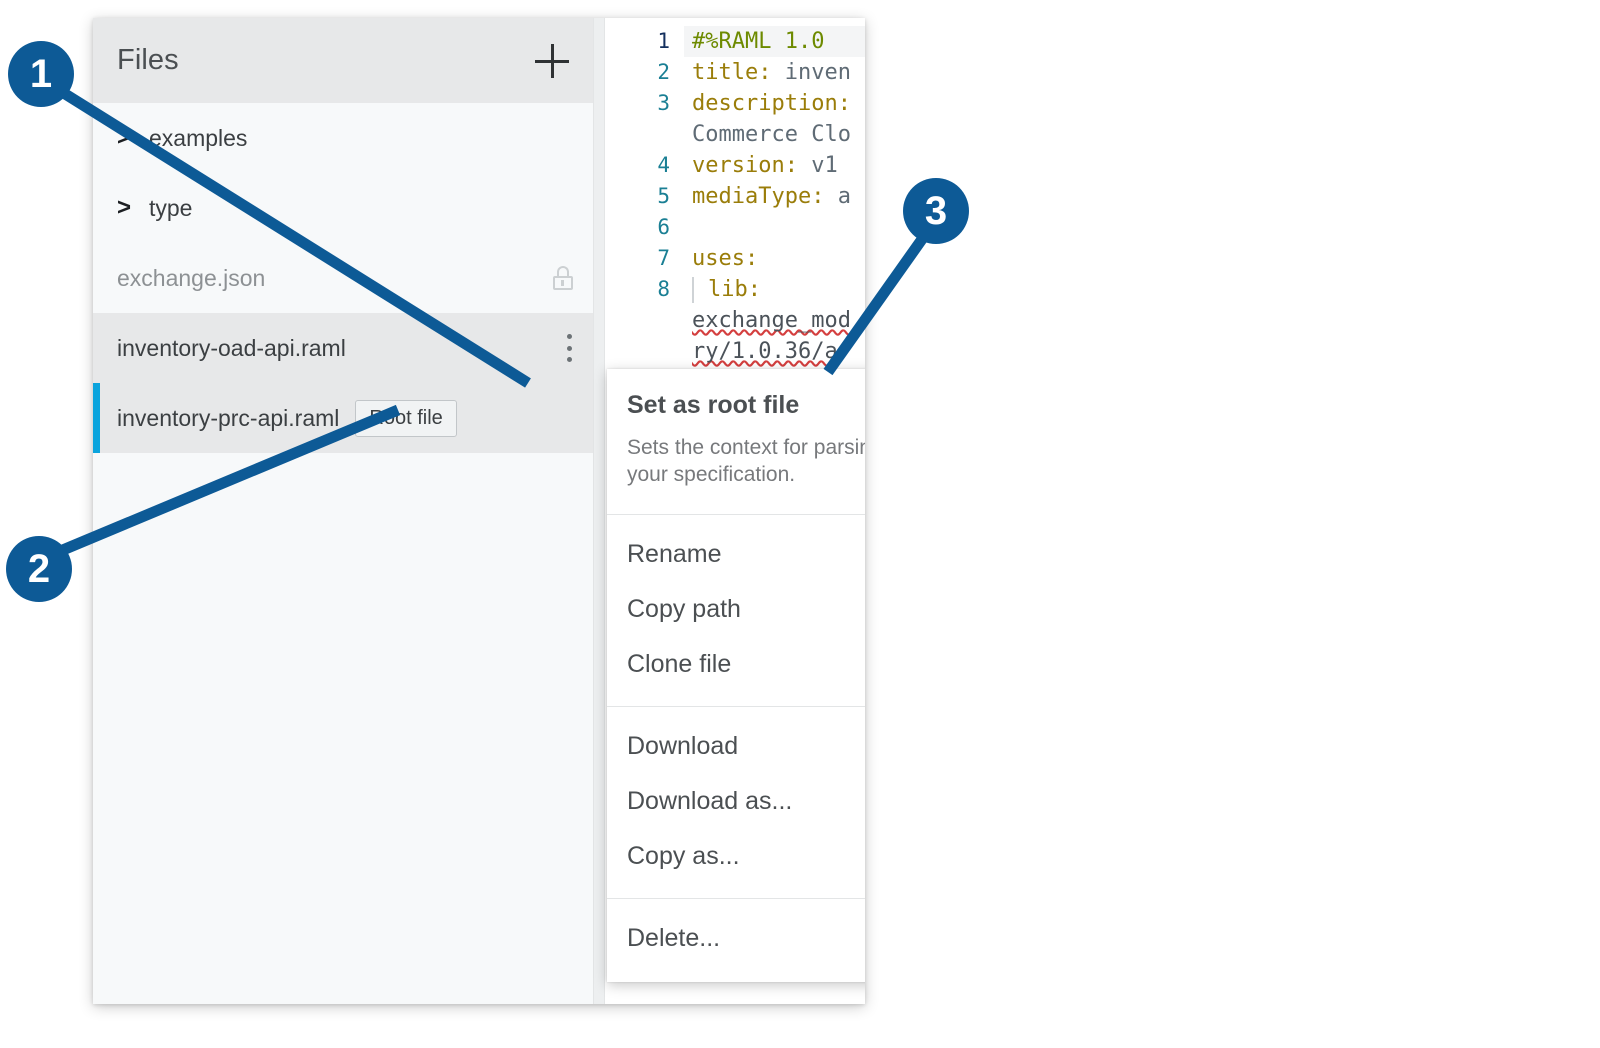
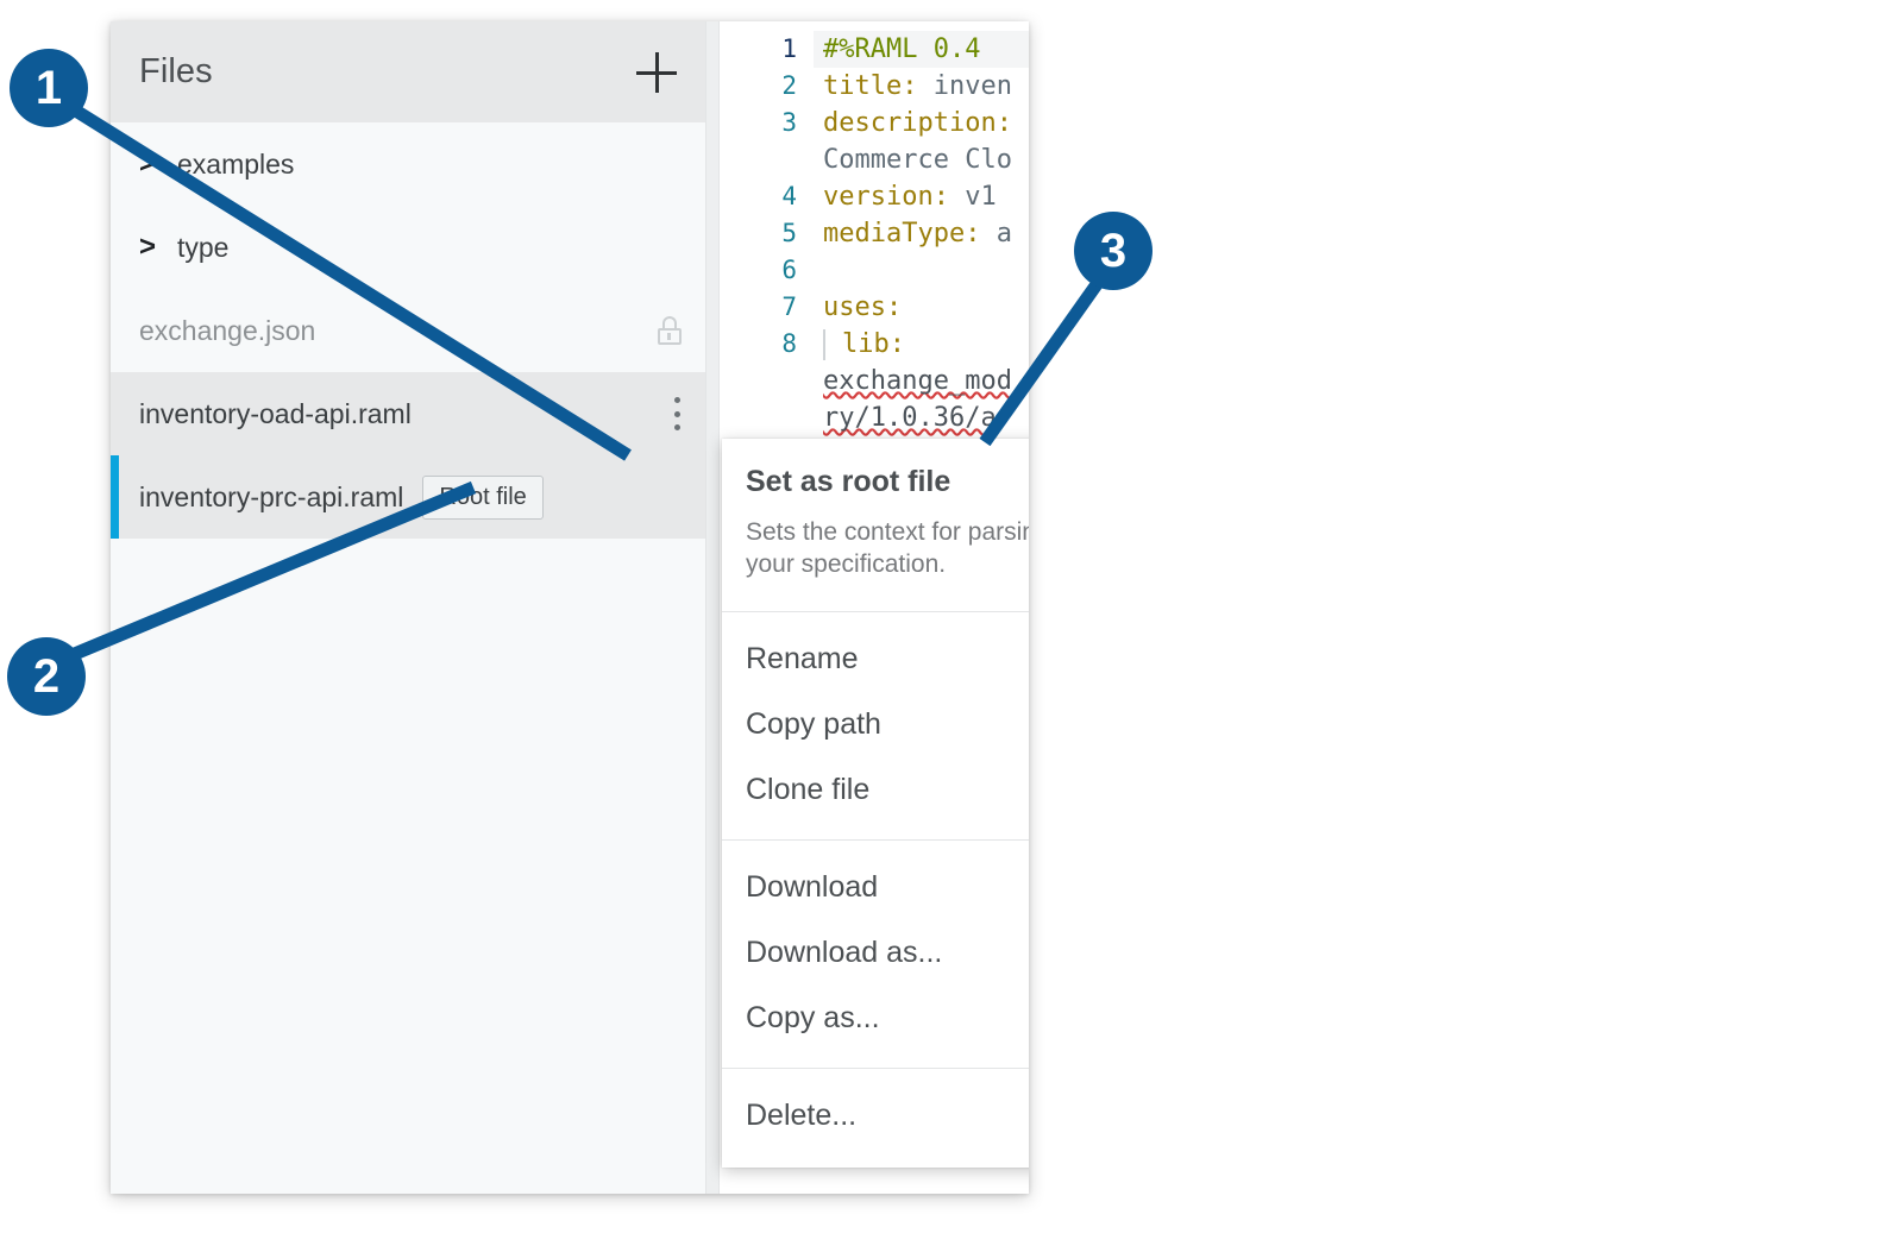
  Files
  >
  examples
  >
  type
  exchange.json
  inventory-oad-api.raml
  inventory-prc-api.raml
  ot file
  1
- #%RAML 1.0
+ #%RAML 0.4
  2
  title: inven
  3
  description:
  Commerce Clo
  4
  version: v1
  5
  mediaType: a
  6
  7
  uses:
  8
  lib:
  exchange_mod
  ry/1.0.36/a
  Set as root file
  Sets the context for parsi your specification.
  Rename
  Copy path
  Clone file
  Download
  Download as...
  Copy as...
  Delete...
  1
  2
  3
